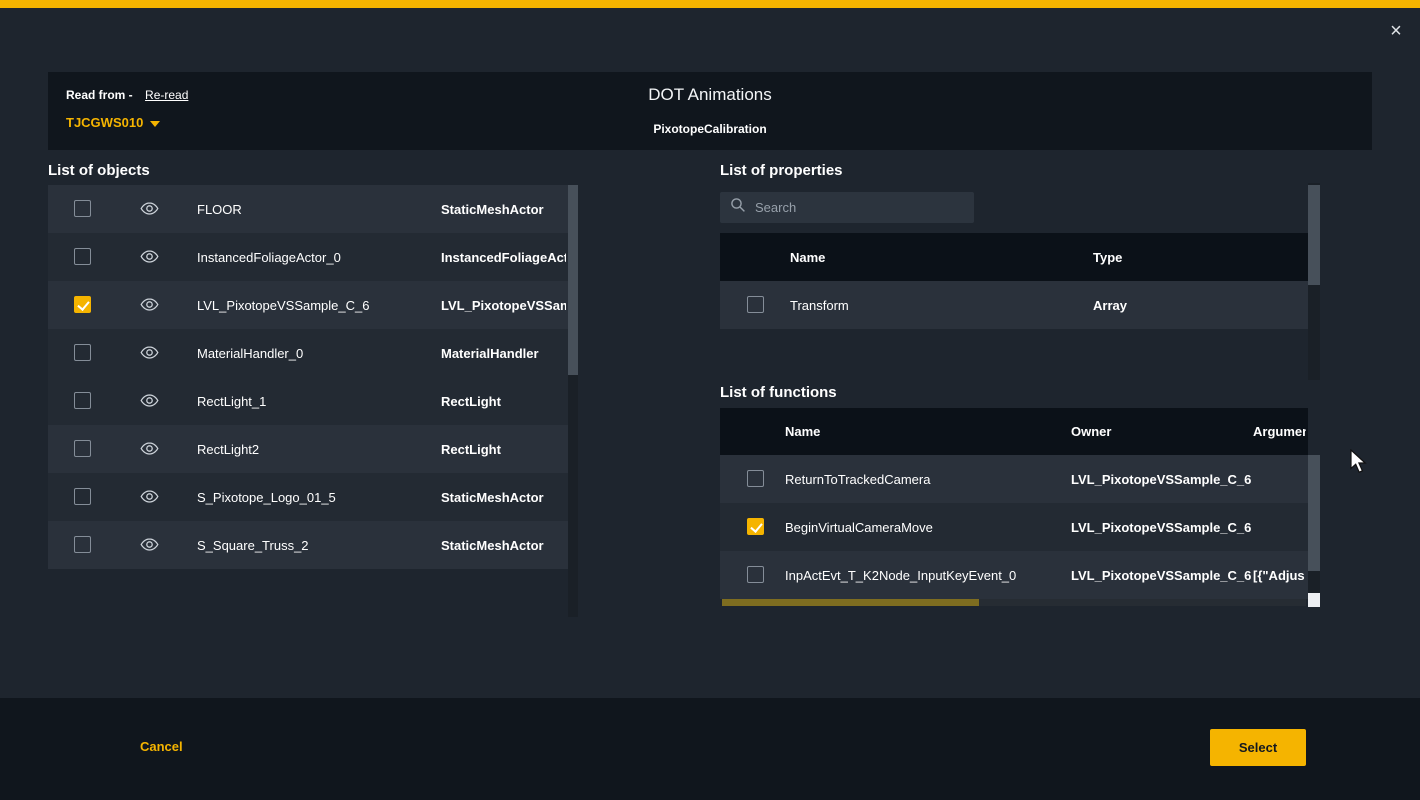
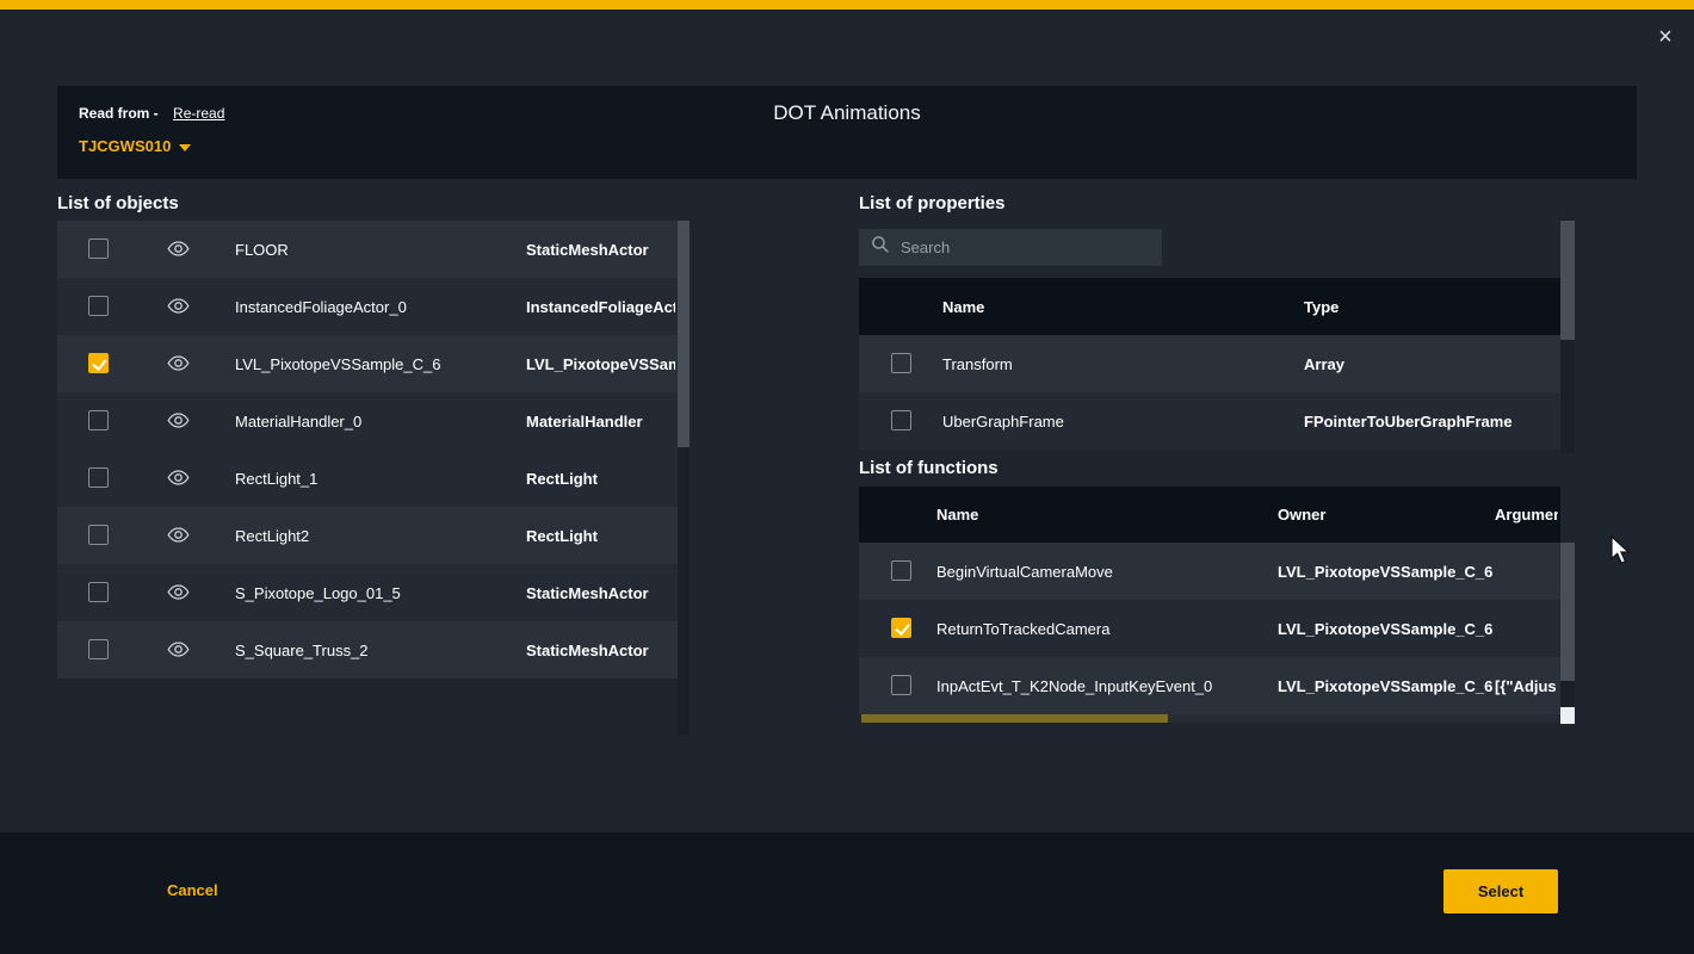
  ×
  Read from - Re-read
  TJCGWS010
  DOT Animations
- PixotopeCalibration
  List of objects
  FLOOR
  StaticMeshActor
  InstancedFoliageActor_0
  InstancedFoliageAct
  LVL_PixotopeVSSample_C_6
  LVL_PixotopeVSSam
  MaterialHandler_0
  MaterialHandler
  RectLight_1
  RectLight
  RectLight2
  RectLight
  S_Pixotope_Logo_01_5
  StaticMeshActor
  S_Square_Truss_2
  StaticMeshActor
  List of properties
  Search
  Name
  Type
  Transform
  Array
+ UberGraphFrame
+ FPointerToUberGraphFrame
  List of functions
  Name
  Owner
- ReturnToTrackedCamera
+ BeginVirtualCameraMove
  LVL_PixotopeVSSample_C_6
- BeginVirtualCameraMove
+ ReturnToTrackedCamera
  LVL_PixotopeVSSample_C_6
  InpActEvt_T_K2Node_InputKeyEvent_0
  LVL_PixotopeVSSample_C_6
  [{"Adjus
  Cancel
  Select
